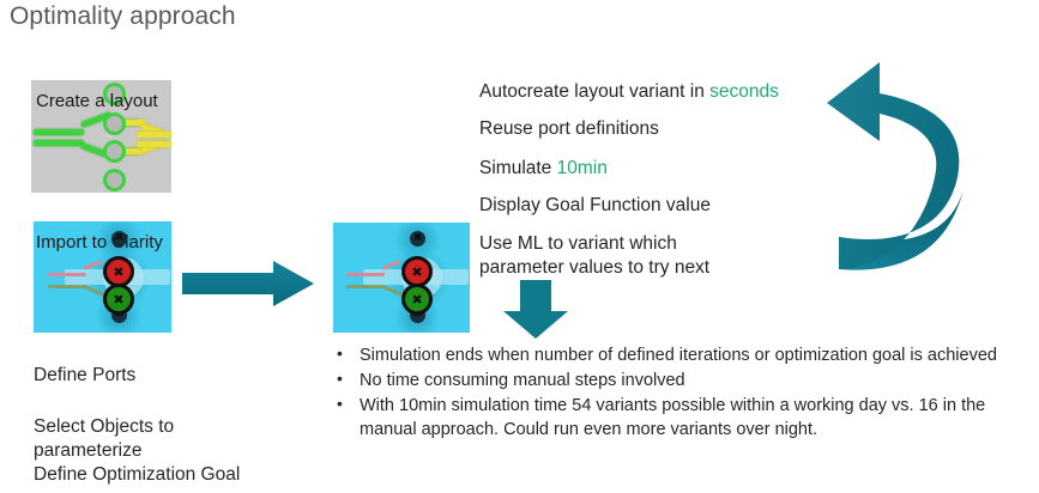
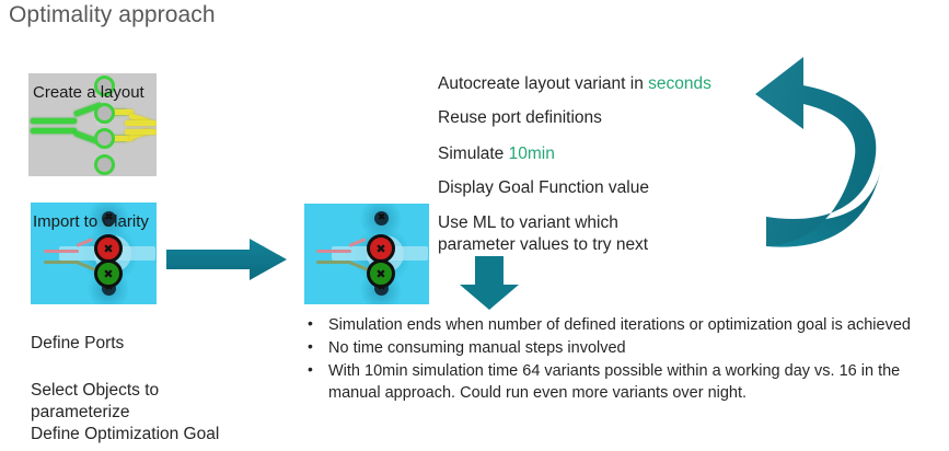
  Optimality approach
  Create a layout
  ✖
  ✖
  ✖
  ✖
  Import to Clarity
  ✖
  ✖
  ✖
  ✖
  Autocreate layout variant in seconds
  Reuse port definitions
  Simulate 10min
  Display Goal Function value
  Use ML to variant which parameter values to try next
  Define Ports
  Select Objects to
  parameterize
  Define Optimization Goal
  Simulation ends when number of defined iterations or optimization goal is achieved
  No time consuming manual steps involved
- With 10min simulation time 54 variants possible within a working day vs. 16 in the manual approach. Could run even more variants over night.
+ With 10min simulation time 64 variants possible within a working day vs. 16 in the manual approach. Could run even more variants over night.
